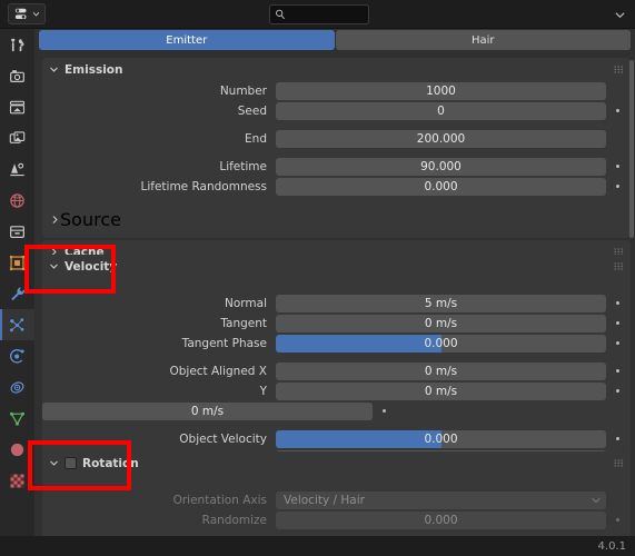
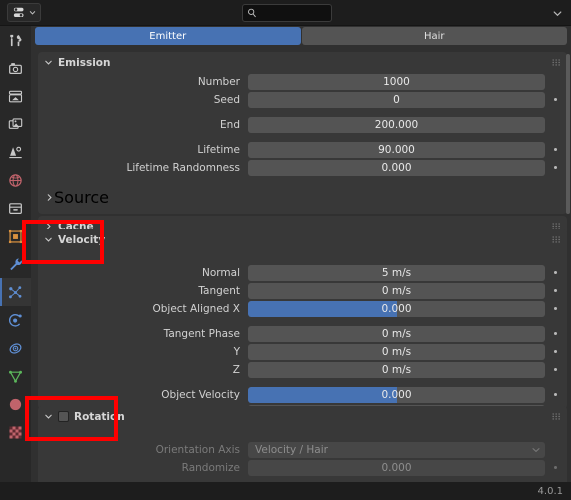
  Emitter
  Hair
  Emission
  Number
  1000
  Seed
  0
  End
  200.000
  Lifetime
  90.000
  Lifetime Randomness
  0.000
  Source
  Cache
  Velocity
  Normal
  5 m/s
  Tangent
  0 m/s
- Tangent Phase
+ Object Aligned X
  0.000
- Object Aligned X
+ Tangent Phase
  0 m/s
  Y
  0 m/s
+ Z
  0 m/s
  Object Velocity
  0.000
  Rotation
  Orientation Axis
  Velocity / Hair
  Randomize
  0.000
  4.0.1
